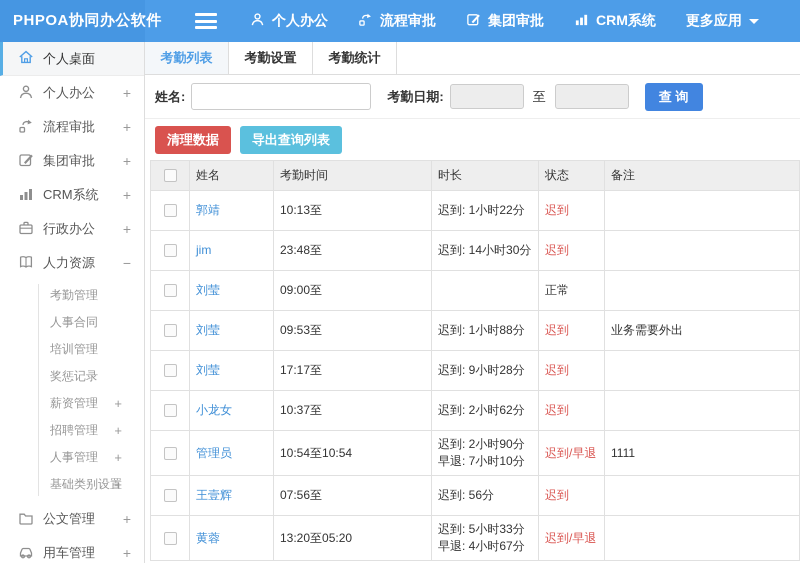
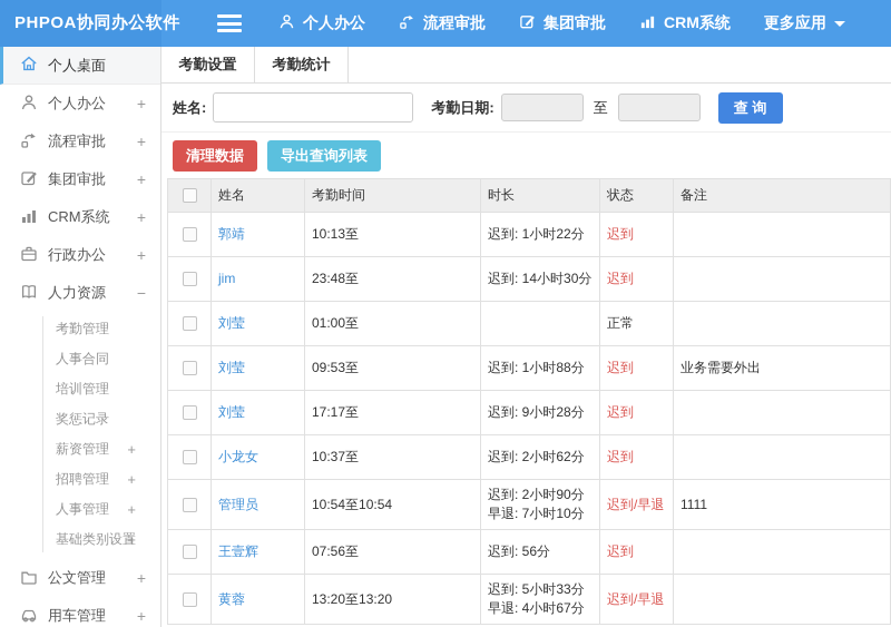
  PHPOA协同办公软件
  个人办公
  流程审批
  集团审批
  CRM系统
  更多应用
  个人桌面
  个人办公
  +
  流程审批
  +
  集团审批
  +
  CRM系统
  +
  行政办公
  +
  人力资源
  −
  考勤管理
  人事合同
  培训管理
  奖惩记录
  薪资管理
  +
  招聘管理
  +
  人事管理
  +
  基础类别设置
  +
  公文管理
  +
  用车管理
  +
- 考勤列表
  考勤设置
  考勤统计
  姓名:
  考勤日期:
  至
  查 询
  清理数据
  导出查询列表
  	姓名	考勤时间	时长	状态	备注
  	郭靖	10:13至	迟到: 1小时22分	迟到
  	jim	23:48至	迟到: 14小时30分	迟到
- 	刘莹	09:00至		正常
+ 	刘莹	01:00至		正常
  	刘莹	09:53至	迟到: 1小时88分	迟到	业务需要外出
  	刘莹	17:17至	迟到: 9小时28分	迟到
  	小龙女	10:37至	迟到: 2小时62分	迟到
  	管理员	10:54至10:54	迟到: 2小时90分早退: 7小时10分	迟到/早退	1111
  	王壹辉	07:56至	迟到: 56分	迟到
- 	黄蓉	13:20至05:20	迟到: 5小时33分早退: 4小时67分	迟到/早退
+ 	黄蓉	13:20至13:20	迟到: 5小时33分早退: 4小时67分	迟到/早退
